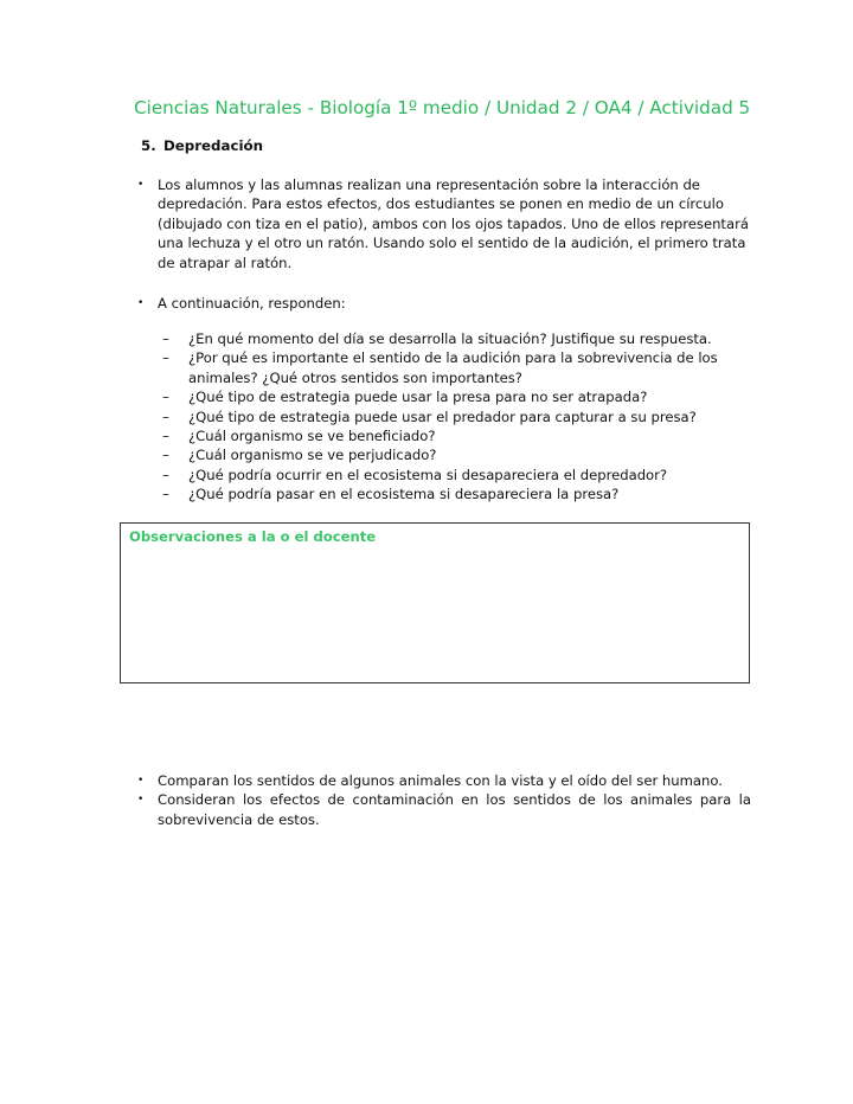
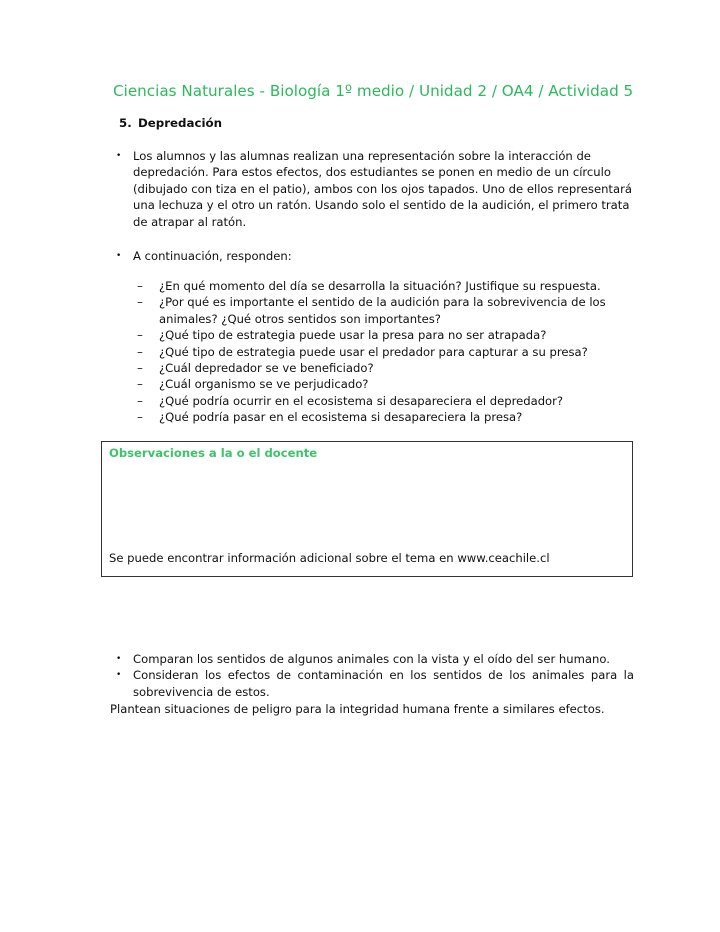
  Ciencias Naturales - Biología 1º medio / Unidad 2 / OA4 / Actividad 5
  5. Depredación
  •
  Los alumnos y las alumnas realizan una representación sobre la interacción de depredación. Para estos efectos, dos estudiantes se ponen en medio de un círculo (dibujado con tiza en el patio), ambos con los ojos tapados. Uno de ellos representará una lechuza y el otro un ratón. Usando solo el sentido de la audición, el primero trata de atrapar al ratón.
  •
  A continuación, responden:
  –
  ¿En qué momento del día se desarrolla la situación? Justifique su respuesta.
  –
  ¿Por qué es importante el sentido de la audición para la sobrevivencia de los animales? ¿Qué otros sentidos son importantes?
  –
  ¿Qué tipo de estrategia puede usar la presa para no ser atrapada?
  –
  ¿Qué tipo de estrategia puede usar el predador para capturar a su presa?
  –
- ¿Cuál organismo se ve beneficiado?
+ ¿Cuál depredador se ve beneficiado?
  –
  ¿Cuál organismo se ve perjudicado?
  –
  ¿Qué podría ocurrir en el ecosistema si desapareciera el depredador?
  –
  ¿Qué podría pasar en el ecosistema si desapareciera la presa?
  Observaciones a la o el docente
+ Se puede encontrar información adicional sobre el tema en www.ceachile.cl
  •
  Comparan los sentidos de algunos animales con la vista y el oído del ser humano.
  •
  Consideran los efectos de contaminación en los sentidos de los animales para la sobrevivencia de estos.
+ Plantean situaciones de peligro para la integridad humana frente a similares efectos.
